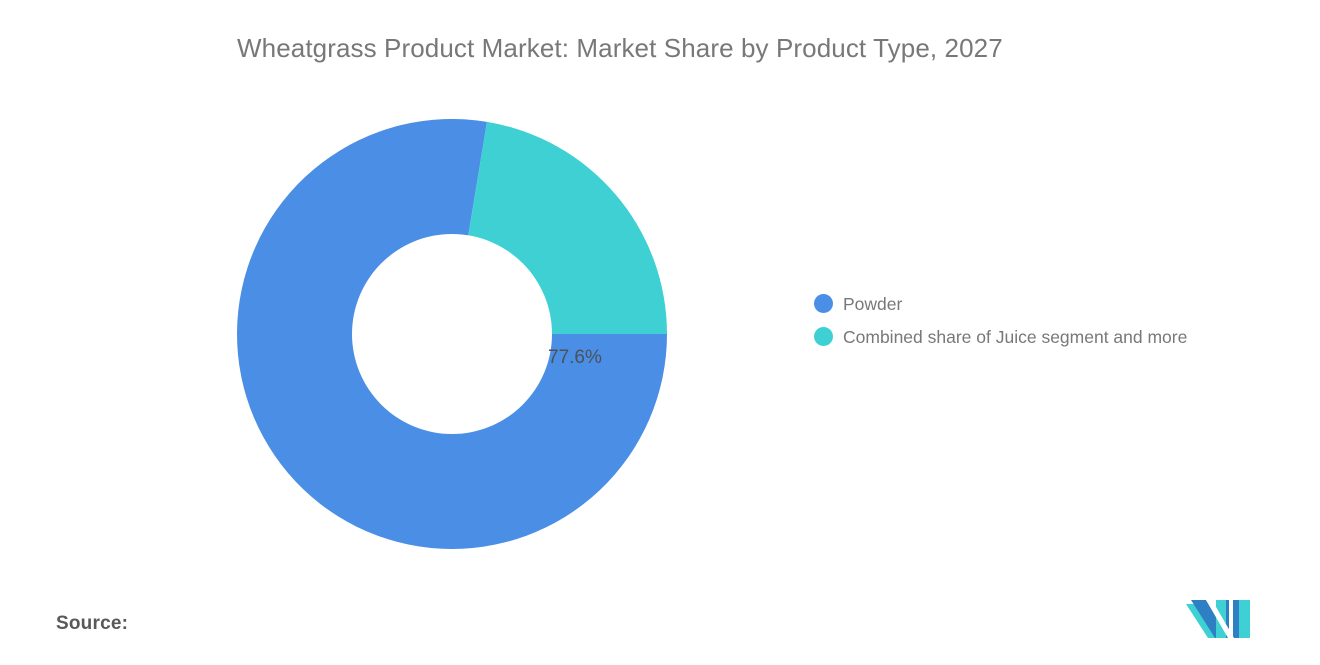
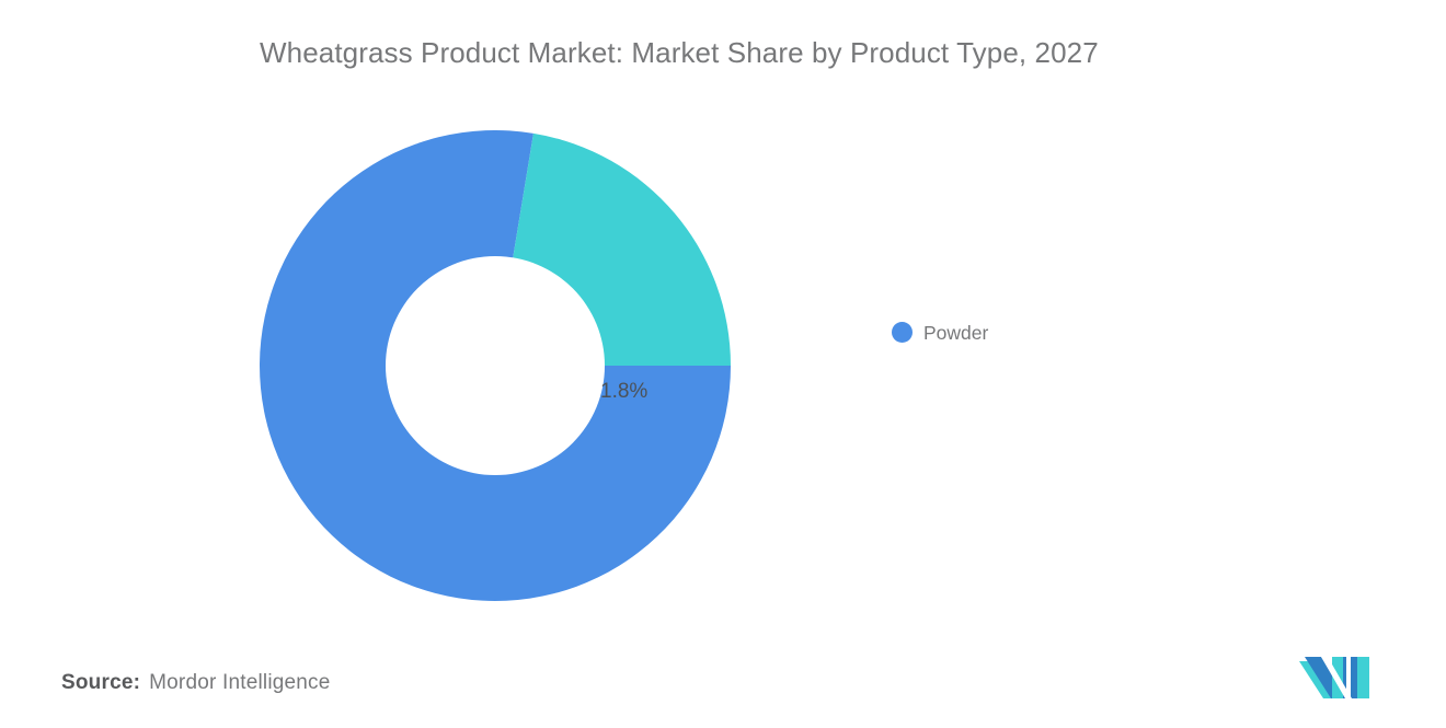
  Wheatgrass Product Market: Market Share by Product Type, 2027
- 77.6%
+ 1.8%
  Powder
- Combined share of Juice segment and more
  Source:
+ Mordor Intelligence
